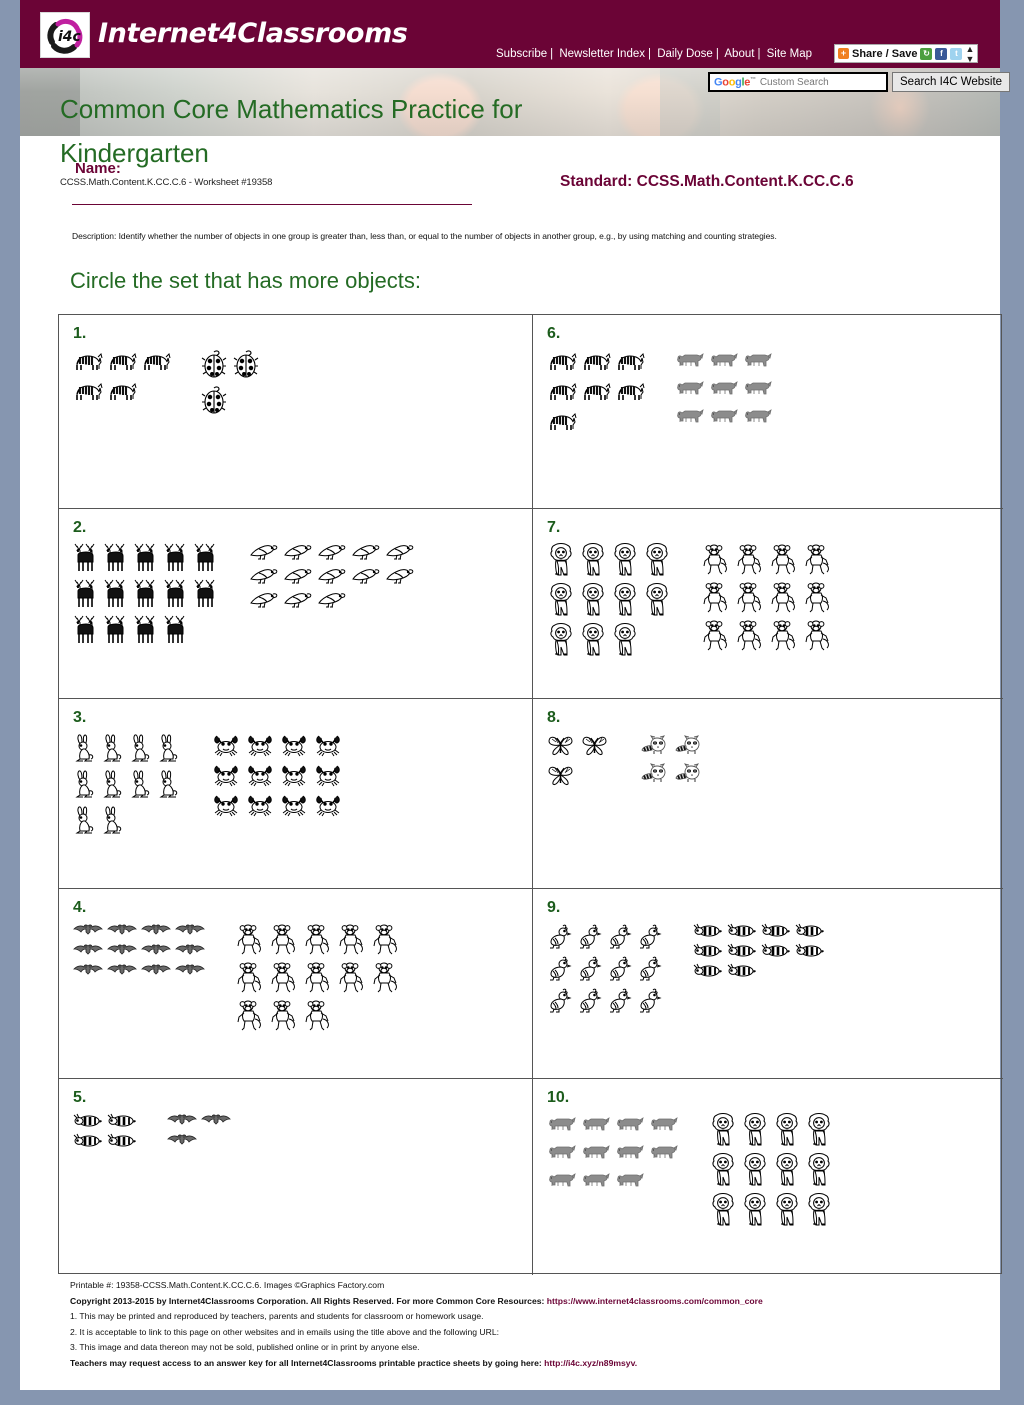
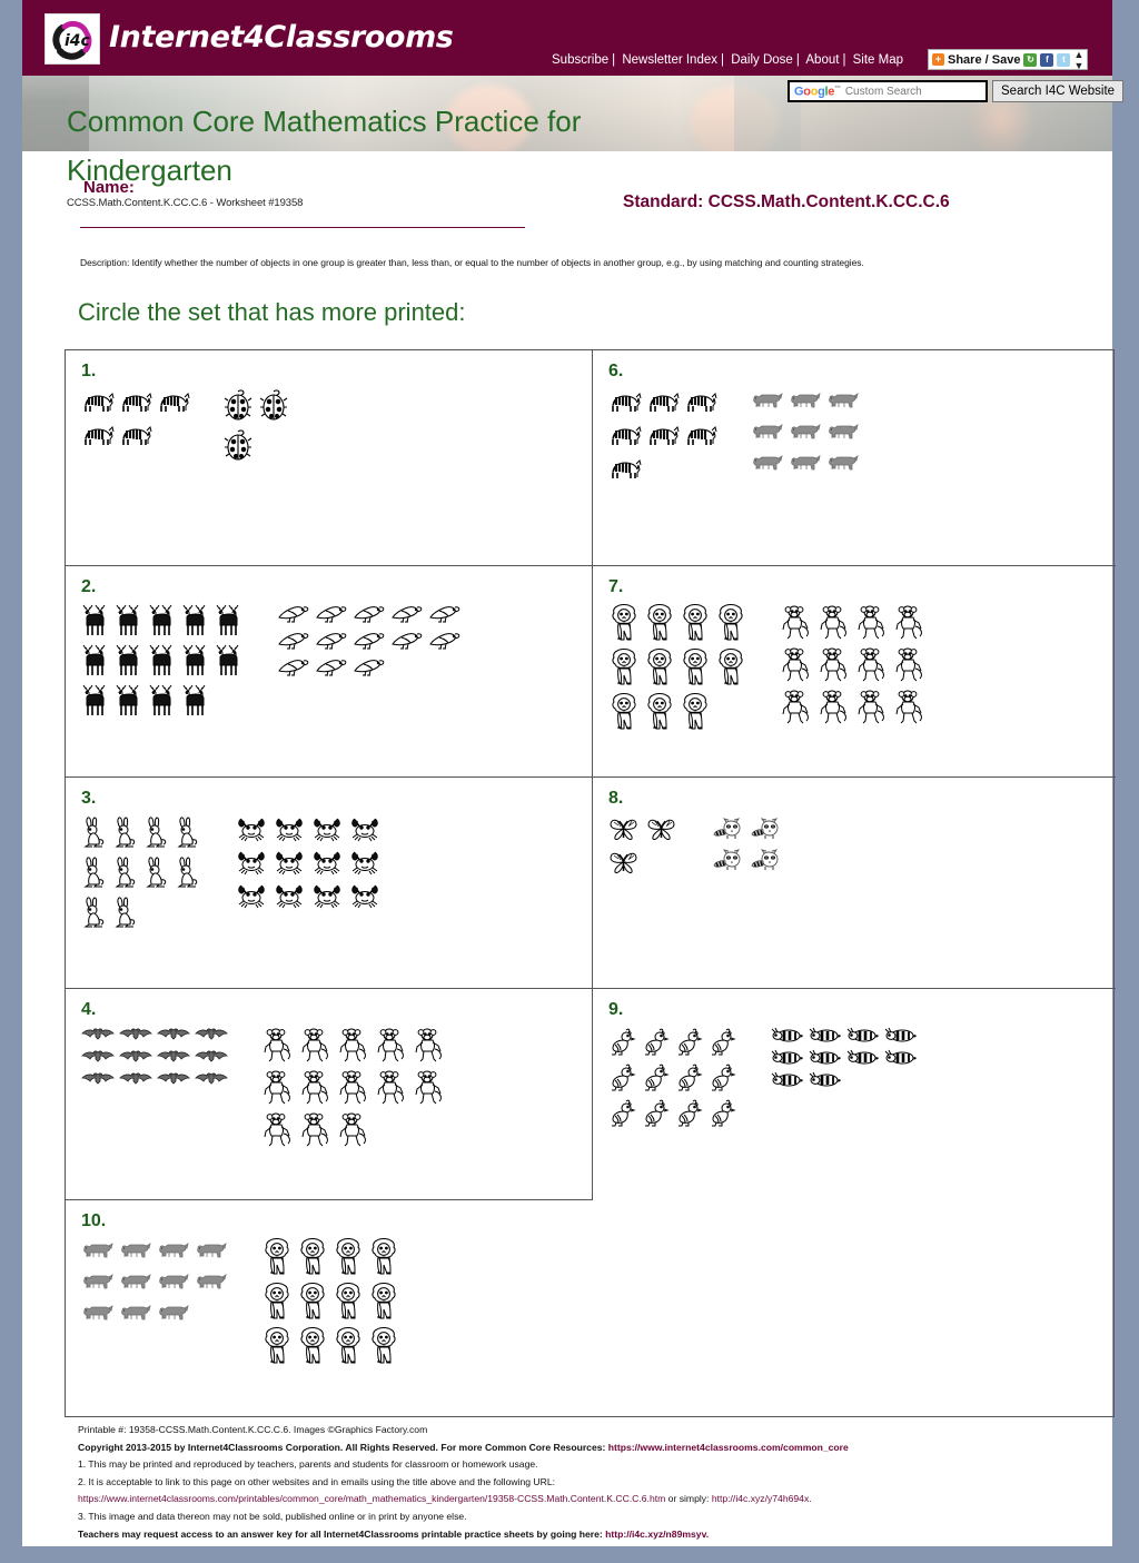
  i4c
  Internet4Classrooms
  Subscribe | Newsletter Index | Daily Dose | About | Site Map
  +
  Share / Save
  ↻
  f
  t
  ▲
  ▼
  Common Core Mathematics Practice for
  Kindergarten
  Google
  Custom Search
  Search I4C Website
  Name:
  CCSS.Math.Content.K.CC.C.6 - Worksheet #19358
  Standard: CCSS.Math.Content.K.CC.C.6
  Description: Identify whether the number of objects in one group is greater than, less than, or equal to the number of objects in another group, e.g., by using matching and counting strategies.
- Circle the set that has more objects:
+ Circle the set that has more printed:
  1.
  6.
  2.
  7.
  3.
  8.
  4.
  9.
- 5.
  10.
  Printable #: 19358-CCSS.Math.Content.K.CC.C.6. Images ©Graphics Factory.com
  Copyright 2013-2015 by Internet4Classrooms Corporation. All Rights Reserved. For more Common Core Resources: https://www.internet4classrooms.com/common_core
  1. This may be printed and reproduced by teachers, parents and students for classroom or homework usage.
  2. It is acceptable to link to this page on other websites and in emails using the title above and the following URL:
+ https://www.internet4classrooms.com/printables/common_core/math_mathematics_kindergarten/19358-CCSS.Math.Content.K.CC.C.6.htm or simply: http://i4c.xyz/y74h694x.
  3. This image and data thereon may not be sold, published online or in print by anyone else.
  Teachers may request access to an answer key for all Internet4Classrooms printable practice sheets by going here: http://i4c.xyz/n89msyv.
